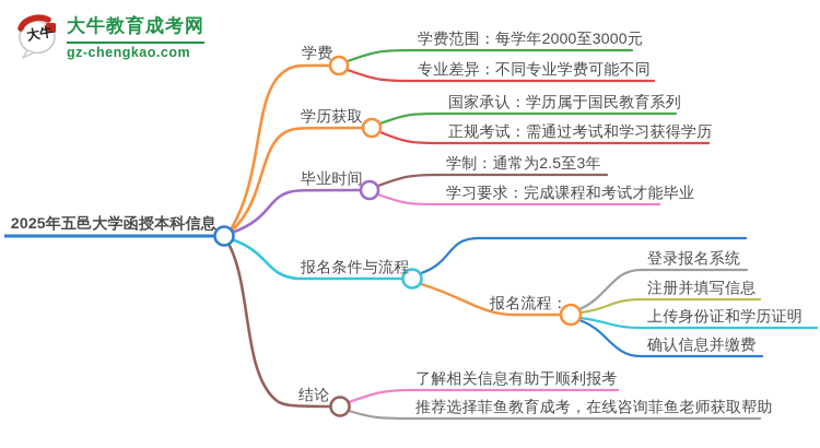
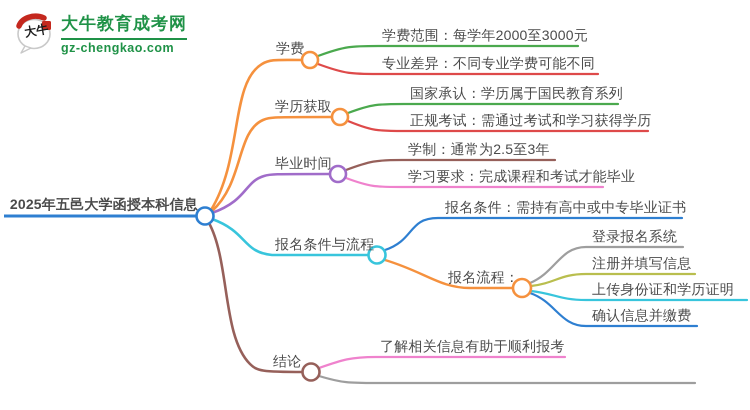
  大牛教育成考网
  gz-chengkao.com
  2025年五邑大学函授本科信息
  学费
  学费范围：每学年2000至3000元
  专业差异：不同专业学费可能不同
  学历获取
  国家承认：学历属于国民教育系列
  正规考试：需通过考试和学习获得学历
  毕业时间
  学制：通常为2.5至3年
  学习要求：完成课程和考试才能毕业
  报名条件与流程
+ 报名条件：需持有高中或中专毕业证书
  报名流程：
  登录报名系统
  注册并填写信息
  上传身份证和学历证明
  确认信息并缴费
  结论
  了解相关信息有助于顺利报考
- 推荐选择菲鱼教育成考，在线咨询菲鱼老师获取帮助
